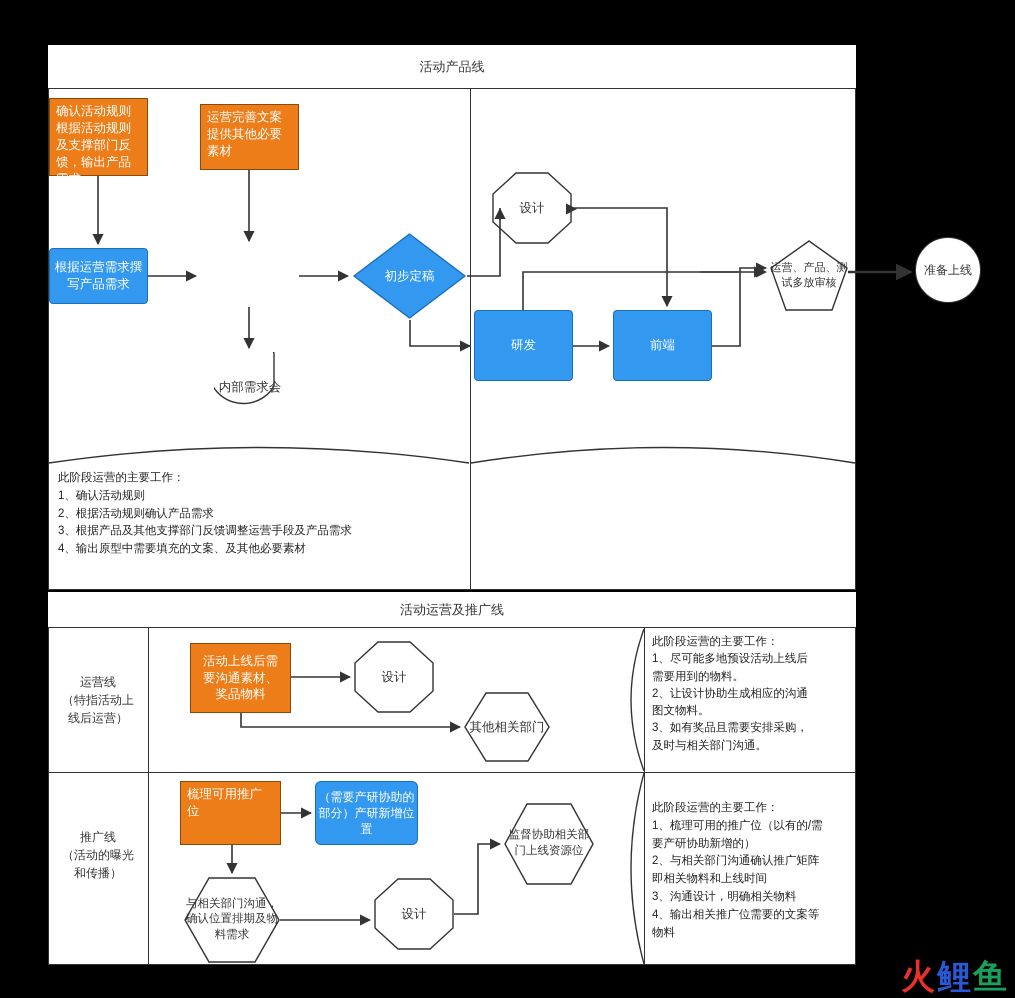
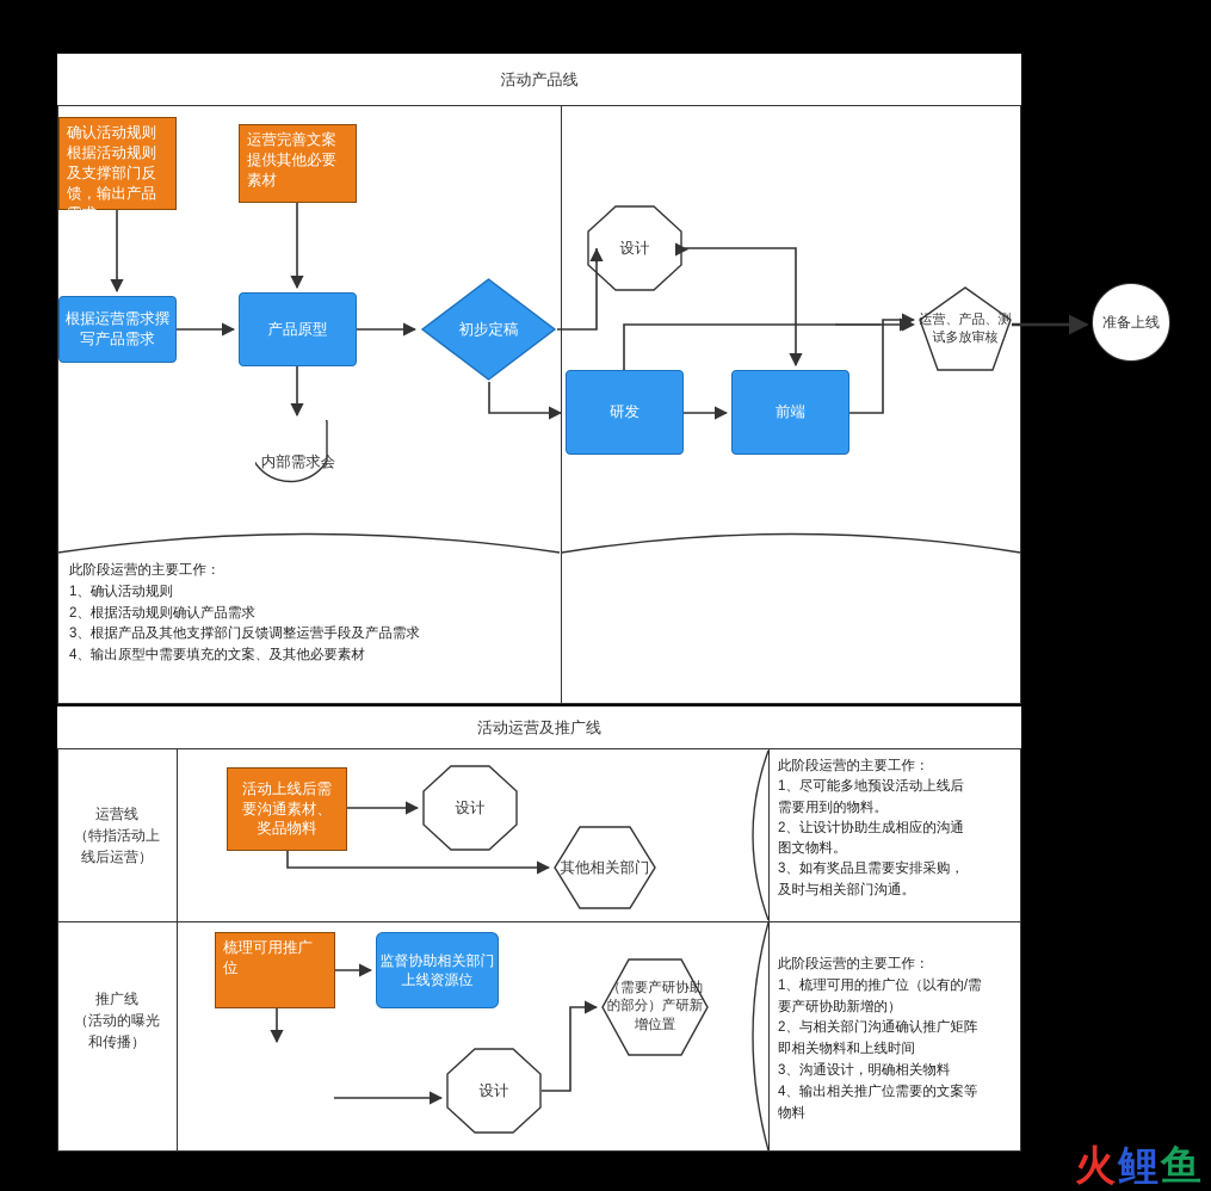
  活动产品线
  确认活动规则根据活动规则及支撑部门反馈，输出产品需求
  运营完善文案提供其他必要素材
  根据运营需求撰写产品需求
+ 产品原型
  内部需求会
  初步定稿
  设计
  研发
  前端
  运营、产品、测试多放审核
  准备上线
  此阶段运营的主要工作：
  1、确认活动规则
  2、根据活动规则确认产品需求
  3、根据产品及其他支撑部门反馈调整运营手段及产品需求
  4、输出原型中需要填充的文案、及其他必要素材
  活动运营及推广线
  运营线
  （特指活动上
  线后运营）
  活动上线后需要沟通素材、奖品物料
  设计
  其他相关部门
  此阶段运营的主要工作：
  1、尽可能多地预设活动上线后
  需要用到的物料。
  2、让设计协助生成相应的沟通
  图文物料。
  3、如有奖品且需要安排采购，
  及时与相关部门沟通。
  推广线
  （活动的曝光
  和传播）
  梳理可用推广位
- （需要产研协助的部分）产研新增位置
+ 监督协助相关部门上线资源位
- 与相关部门沟通，确认位置排期及物料需求
  设计
- 监督协助相关部门上线资源位
+ （需要产研协助的部分）产研新增位置
  此阶段运营的主要工作：
  1、梳理可用的推广位（以有的/需
  要产研协助新增的）
  2、与相关部门沟通确认推广矩阵
  即相关物料和上线时间
  3、沟通设计，明确相关物料
  4、输出相关推广位需要的文案等
  物料
  火鲤鱼
